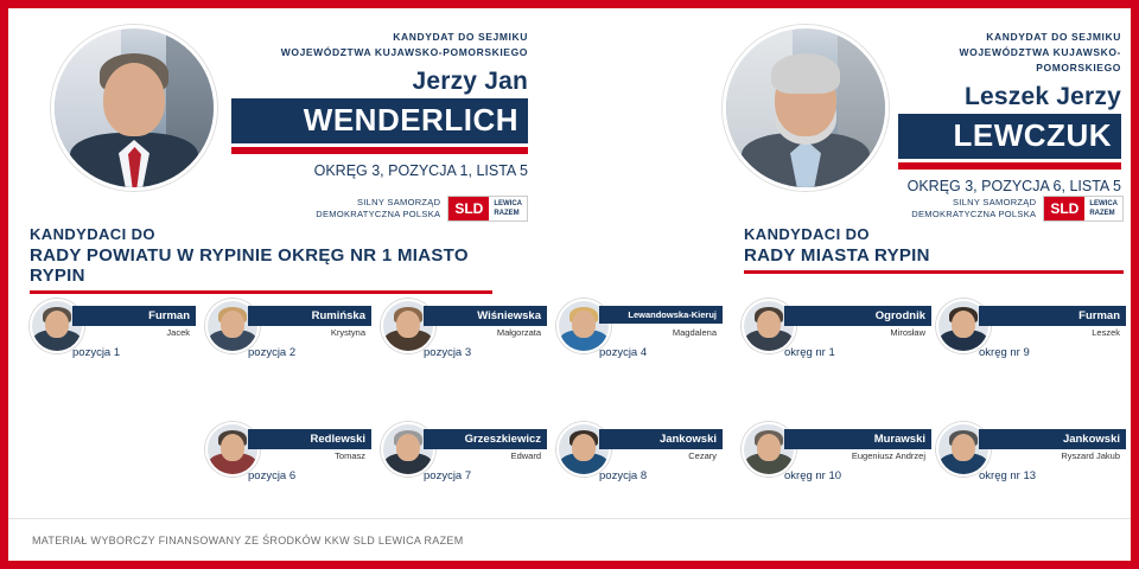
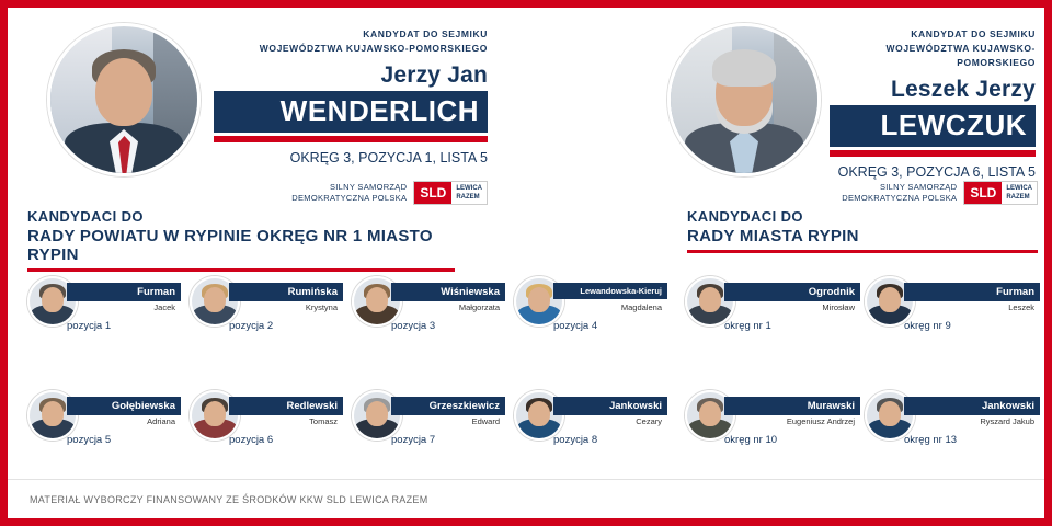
  KANDYDAT DO SEJMIKU
  WOJEWÓDZTWA KUJAWSKO-POMORSKIEGO
  Jerzy Jan
  WENDERLICH
  OKRĘG 3, POZYCJA 1, LISTA 5
  SILNY SAMORZĄD
  DEMOKRATYCZNA POLSKA
  SLD
  KANDYDAT DO SEJMIKU
  WOJEWÓDZTWA KUJAWSKO-POMORSKIEGO
  Leszek Jerzy
  LEWCZUK
  OKRĘG 3, POZYCJA 6, LISTA 5
  SILNY SAMORZĄD
  DEMOKRATYCZNA POLSKA
  SLD
  KANDYDACI DO
  RADY POWIATU W RYPINIE OKRĘG NR 1 MIASTO RYPIN
  KANDYDACI DO
  RADY MIASTA RYPIN
  Furman
  Jacek
  pozycja 1
  Rumińska
  Krystyna
  pozycja 2
  Wiśniewska
  Małgorzata
  pozycja 3
  Lewandowska-Kieruj
  Magdalena
  pozycja 4
+ Gołębiewska
+ Adriana
+ pozycja 5
  Redlewski
  Tomasz
  pozycja 6
  Grzeszkiewicz
  Edward
  pozycja 7
  Jankowski
  Cezary
  pozycja 8
  Ogrodnik
  Mirosław
  okręg nr 1
  Furman
  Leszek
  okręg nr 9
  Murawski
  Eugeniusz Andrzej
  okręg nr 10
  Jankowski
  Ryszard Jakub
  okręg nr 13
  MATERIAŁ WYBORCZY FINANSOWANY ZE ŚRODKÓW KKW SLD LEWICA RAZEM
